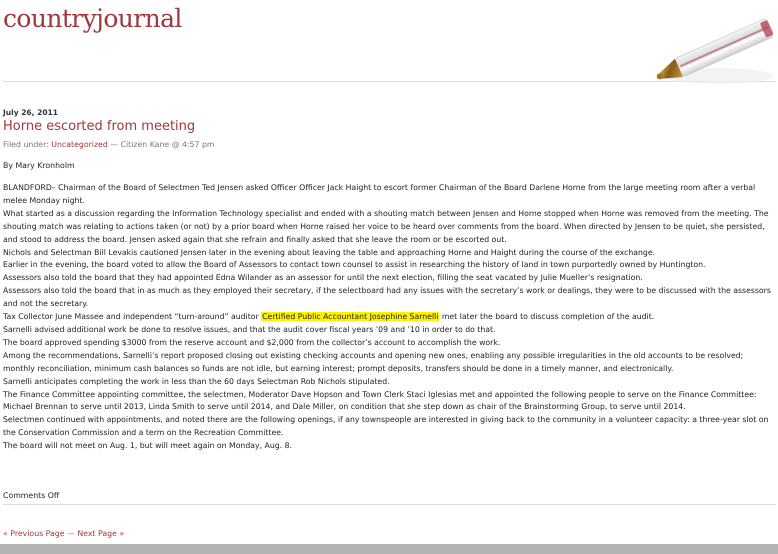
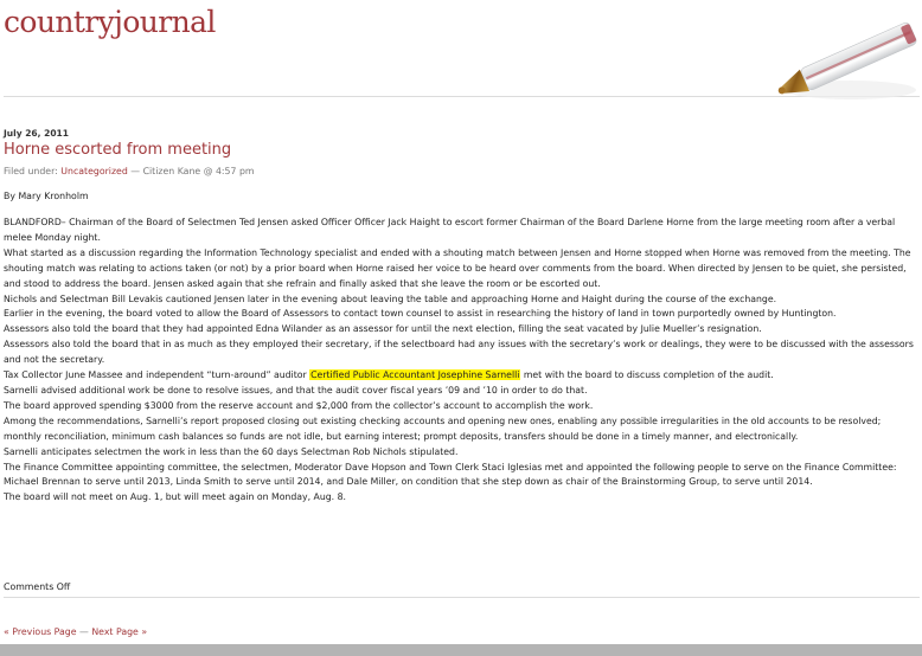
  countryjournal
  July 26, 2011
  Horne escorted from meeting
  Filed under: Uncategorized — Citizen Kane @ 4:57 pm
  By Mary Kronholm
  BLANDFORD– Chairman of the Board of Selectmen Ted Jensen asked Officer Officer Jack Haight to escort former Chairman of the Board Darlene Horne from the large meeting room after a verbal melee Monday night.
  What started as a discussion regarding the Information Technology specialist and ended with a shouting match between Jensen and Horne stopped when Horne was removed from the meeting. The shouting match was relating to actions taken (or not) by a prior board when Horne raised her voice to be heard over comments from the board. When directed by Jensen to be quiet, she persisted, and stood to address the board. Jensen asked again that she refrain and finally asked that she leave the room or be escorted out.
  Nichols and Selectman Bill Levakis cautioned Jensen later in the evening about leaving the table and approaching Horne and Haight during the course of the exchange.
  Earlier in the evening, the board voted to allow the Board of Assessors to contact town counsel to assist in researching the history of land in town purportedly owned by Huntington.
  Assessors also told the board that they had appointed Edna Wilander as an assessor for until the next election, filling the seat vacated by Julie Mueller’s resignation.
  Assessors also told the board that in as much as they employed their secretary, if the selectboard had any issues with the secretary’s work or dealings, they were to be discussed with the assessors and not the secretary.
- Tax Collector June Massee and independent “turn-around” auditor Certified Public Accountant Josephine Sarnelli met later the board to discuss completion of the audit.
+ Tax Collector June Massee and independent “turn-around” auditor Certified Public Accountant Josephine Sarnelli met with the board to discuss completion of the audit.
  Sarnelli advised additional work be done to resolve issues, and that the audit cover fiscal years ’09 and ’10 in order to do that.
  The board approved spending $3000 from the reserve account and $2,000 from the collector’s account to accomplish the work.
  Among the recommendations, Sarnelli’s report proposed closing out existing checking accounts and opening new ones, enabling any possible irregularities in the old accounts to be resolved; monthly reconciliation, minimum cash balances so funds are not idle, but earning interest; prompt deposits, transfers should be done in a timely manner, and electronically.
- Sarnelli anticipates completing the work in less than the 60 days Selectman Rob Nichols stipulated.
+ Sarnelli anticipates selectmen the work in less than the 60 days Selectman Rob Nichols stipulated.
  The Finance Committee appointing committee, the selectmen, Moderator Dave Hopson and Town Clerk Staci Iglesias met and appointed the following people to serve on the Finance Committee: Michael Brennan to serve until 2013, Linda Smith to serve until 2014, and Dale Miller, on condition that she step down as chair of the Brainstorming Group, to serve until 2014.
- Selectmen continued with appointments, and noted there are the following openings, if any townspeople are interested in giving back to the community in a volunteer capacity: a three-year slot on the Conservation Commission and a term on the Recreation Committee.
  The board will not meet on Aug. 1, but will meet again on Monday, Aug. 8.
  Comments Off
  « Previous Page — Next Page »
